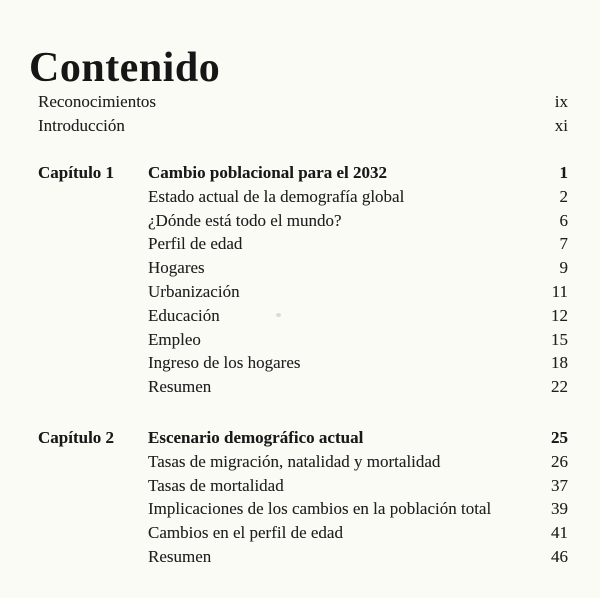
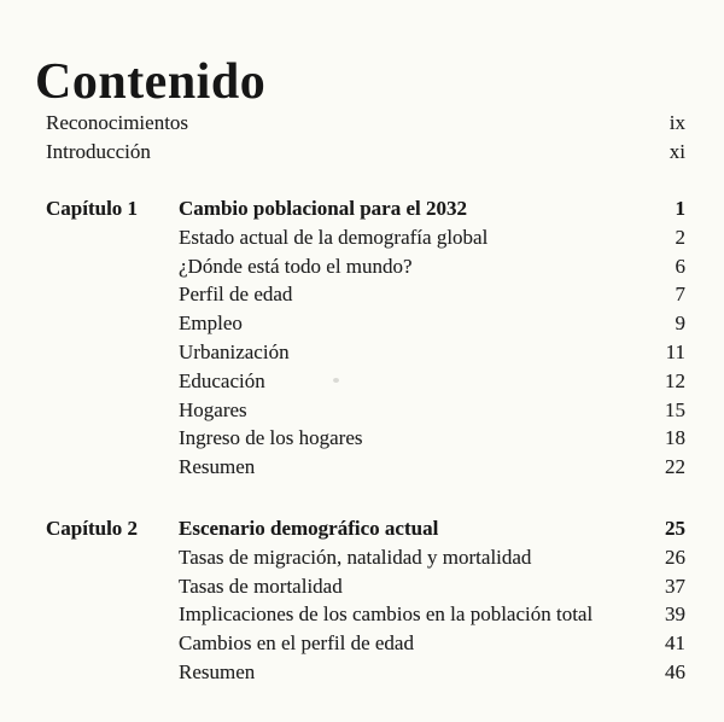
  Contenido
  Reconocimientos
  ix
  Introducción
  xi
  Capítulo 1
  Cambio poblacional para el 2032
  1
  Estado actual de la demografía global
  2
  ¿Dónde está todo el mundo?
  6
  Perfil de edad
  7
- Hogares
+ Empleo
  9
  Urbanización
  11
  Educación
  12
- Empleo
+ Hogares
  15
  Ingreso de los hogares
  18
  Resumen
  22
  Capítulo 2
  Escenario demográfico actual
  25
  Tasas de migración, natalidad y mortalidad
  26
  Tasas de mortalidad
  37
  Implicaciones de los cambios en la población total
  39
  Cambios en el perfil de edad
  41
  Resumen
  46
